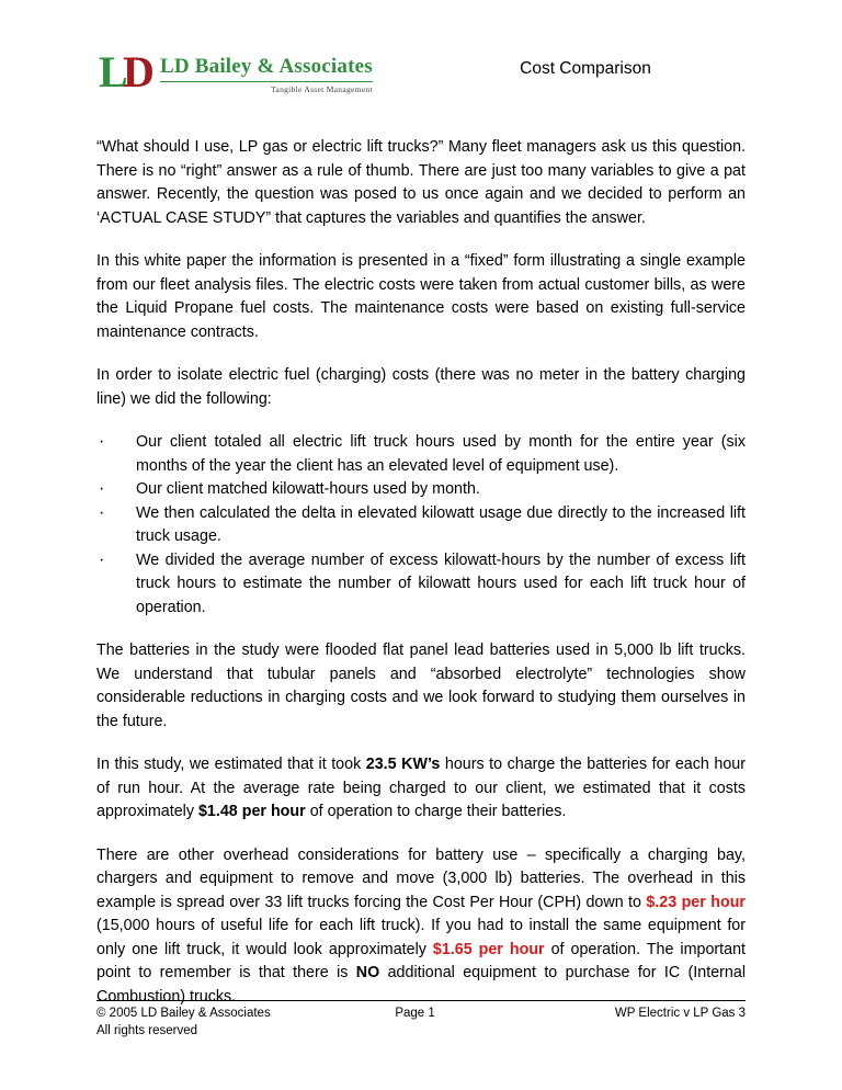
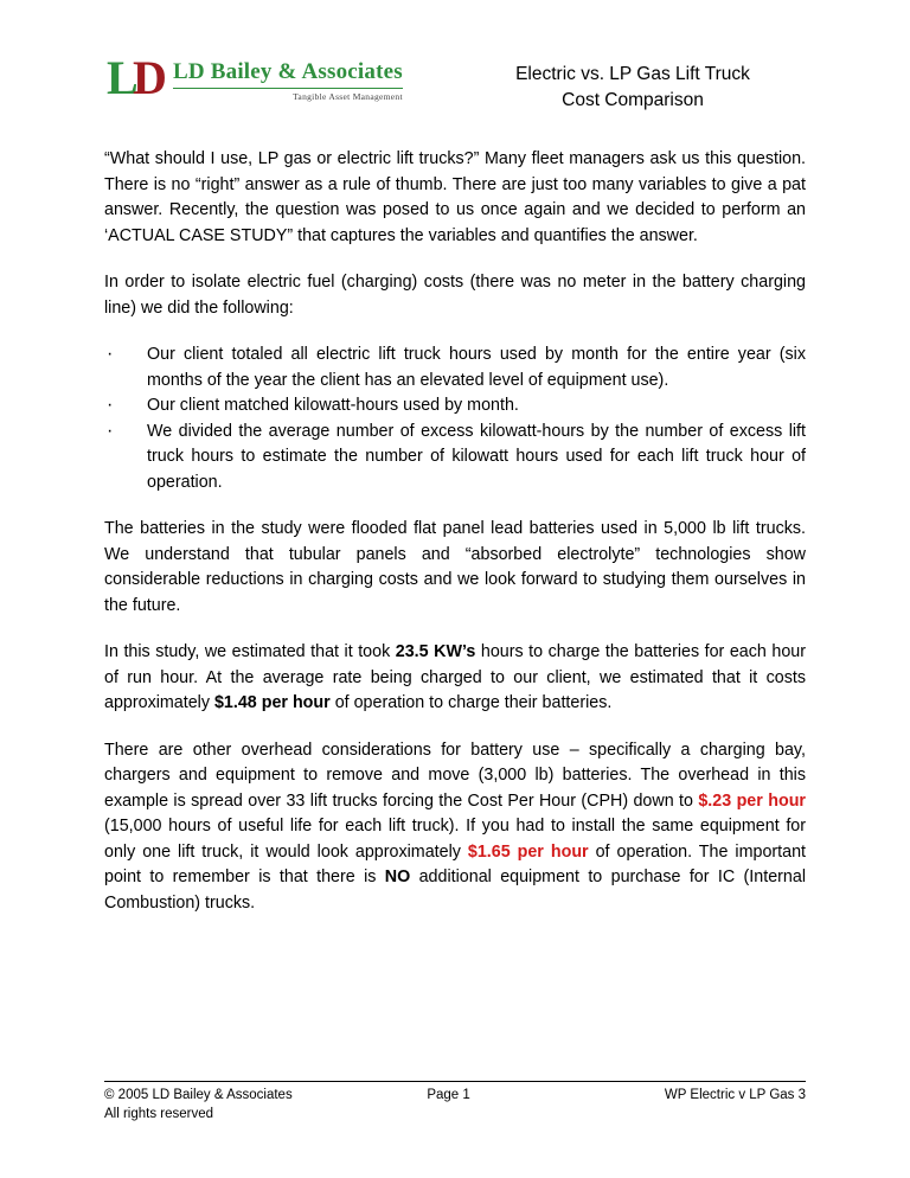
  L
  D
  LD Bailey & Associates
  Tangible Asset Management
+ Electric vs. LP Gas Lift Truck
  Cost Comparison
  “What should I use, LP gas or electric lift trucks?” Many fleet managers ask us this question. There is no “right” answer as a rule of thumb. There are just too many variables to give a pat answer. Recently, the question was posed to us once again and we decided to perform an ‘ACTUAL CASE STUDY” that captures the variables and quantifies the answer.
- In this white paper the information is presented in a “fixed” form illustrating a single example from our fleet analysis files. The electric costs were taken from actual customer bills, as were the Liquid Propane fuel costs. The maintenance costs were based on existing full-service maintenance contracts.
  In order to isolate electric fuel (charging) costs (there was no meter in the battery charging line) we did the following:
  Our client totaled all electric lift truck hours used by month for the entire year (six months of the year the client has an elevated level of equipment use).
  Our client matched kilowatt-hours used by month.
- We then calculated the delta in elevated kilowatt usage due directly to the increased lift truck usage.
  We divided the average number of excess kilowatt-hours by the number of excess lift truck hours to estimate the number of kilowatt hours used for each lift truck hour of operation.
  The batteries in the study were flooded flat panel lead batteries used in 5,000 lb lift trucks. We understand that tubular panels and “absorbed electrolyte” technologies show considerable reductions in charging costs and we look forward to studying them ourselves in the future.
  In this study, we estimated that it took 23.5 KW’s hours to charge the batteries for each hour of run hour. At the average rate being charged to our client, we estimated that it costs approximately $1.48 per hour of operation to charge their batteries.
  There are other overhead considerations for battery use – specifically a charging bay, chargers and equipment to remove and move (3,000 lb) batteries. The overhead in this example is spread over 33 lift trucks forcing the Cost Per Hour (CPH) down to $.23 per hour (15,000 hours of useful life for each lift truck). If you had to install the same equipment for only one lift truck, it would look approximately $1.65 per hour of operation. The important point to remember is that there is NO additional equipment to purchase for IC (Internal Combustion) trucks.
  © 2005 LD Bailey & Associates
  Page 1
  WP Electric v LP Gas 3
  All rights reserved
